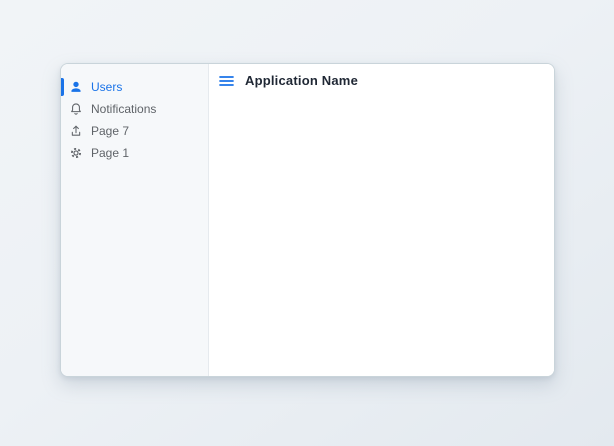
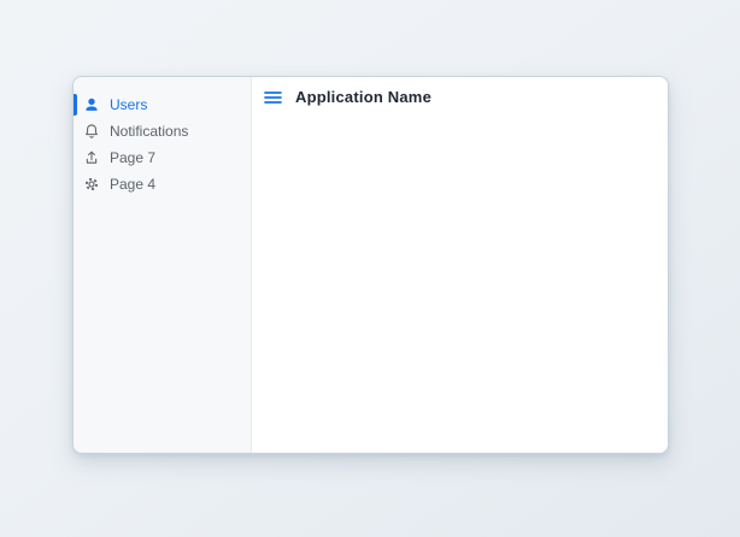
  Users
  Notifications
  Page 7
- Page 1
+ Page 4
  Application Name
